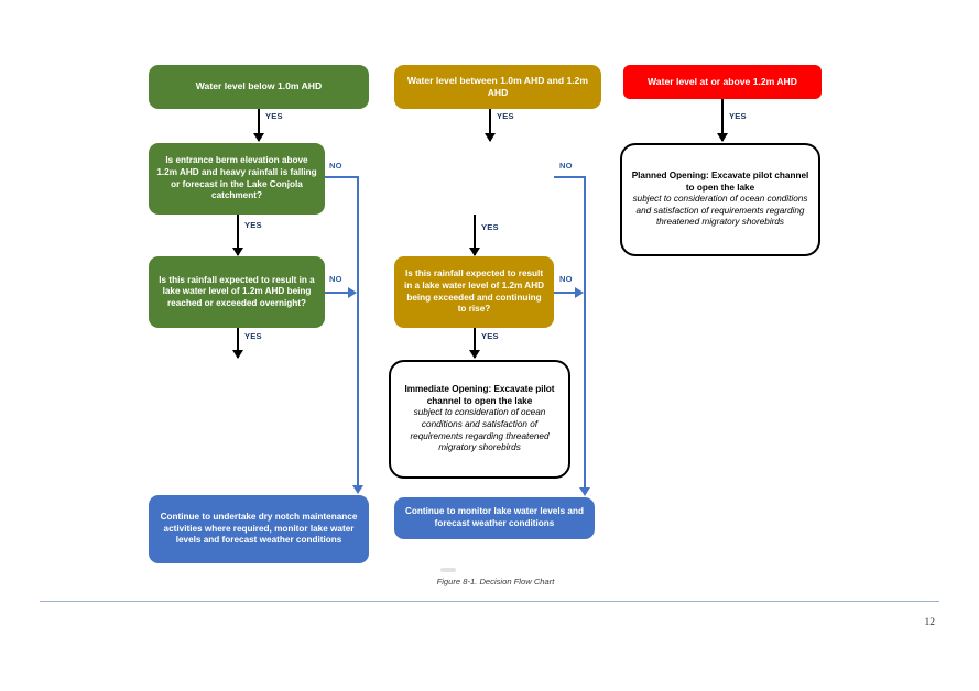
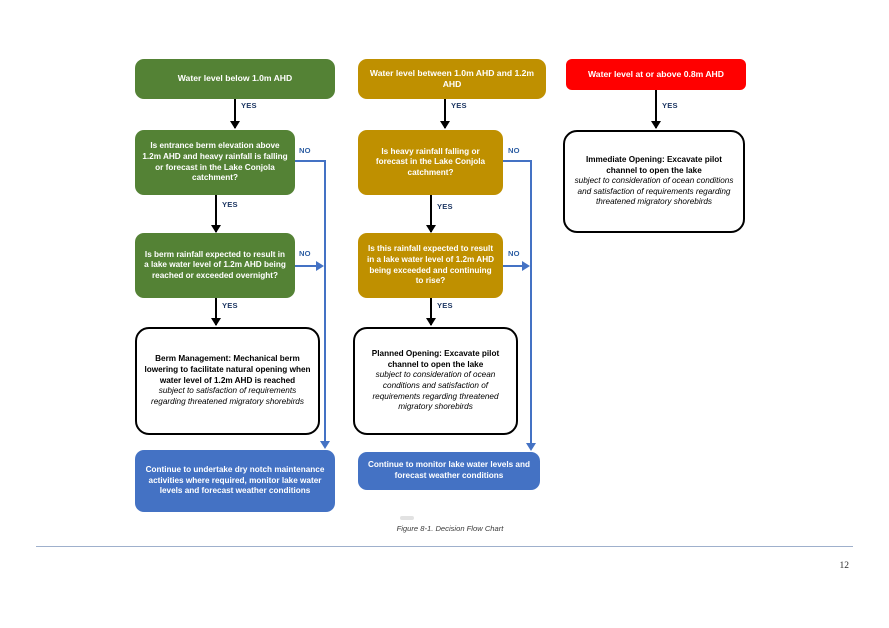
  Water level below 1.0m AHD
  YES
  Is entrance berm elevation above 1.2m AHD and heavy rainfall is falling or forecast in the Lake Conjola catchment?
  YES
- Is this rainfall expected to result in a lake water level of 1.2m AHD being reached or exceeded overnight?
+ Is berm rainfall expected to result in a lake water level of 1.2m AHD being reached or exceeded overnight?
  YES
+ Berm Management: Mechanical berm lowering to facilitate natural opening when water level of 1.2m AHD is reached
+ subject to satisfaction of requirements regarding threatened migratory shorebirds
  Continue to undertake dry notch maintenance activities where required, monitor lake water levels and forecast weather conditions
  NO
  NO
  Water level between 1.0m AHD and 1.2m AHD
  YES
+ Is heavy rainfall falling or forecast in the Lake Conjola catchment?
  YES
  Is this rainfall expected to result in a lake water level of 1.2m AHD being exceeded and continuing to rise?
  YES
- Immediate Opening: Excavate pilot channel to open the lake
+ Planned Opening: Excavate pilot channel to open the lake
  subject to consideration of ocean conditions and satisfaction of requirements regarding threatened migratory shorebirds
  Continue to monitor lake water levels and forecast weather conditions
  NO
  NO
- Water level at or above 1.2m AHD
+ Water level at or above 0.8m AHD
  YES
- Planned Opening: Excavate pilot channel to open the lake
+ Immediate Opening: Excavate pilot channel to open the lake
  subject to consideration of ocean conditions and satisfaction of requirements regarding threatened migratory shorebirds
  Figure 8-1. Decision Flow Chart
  12
